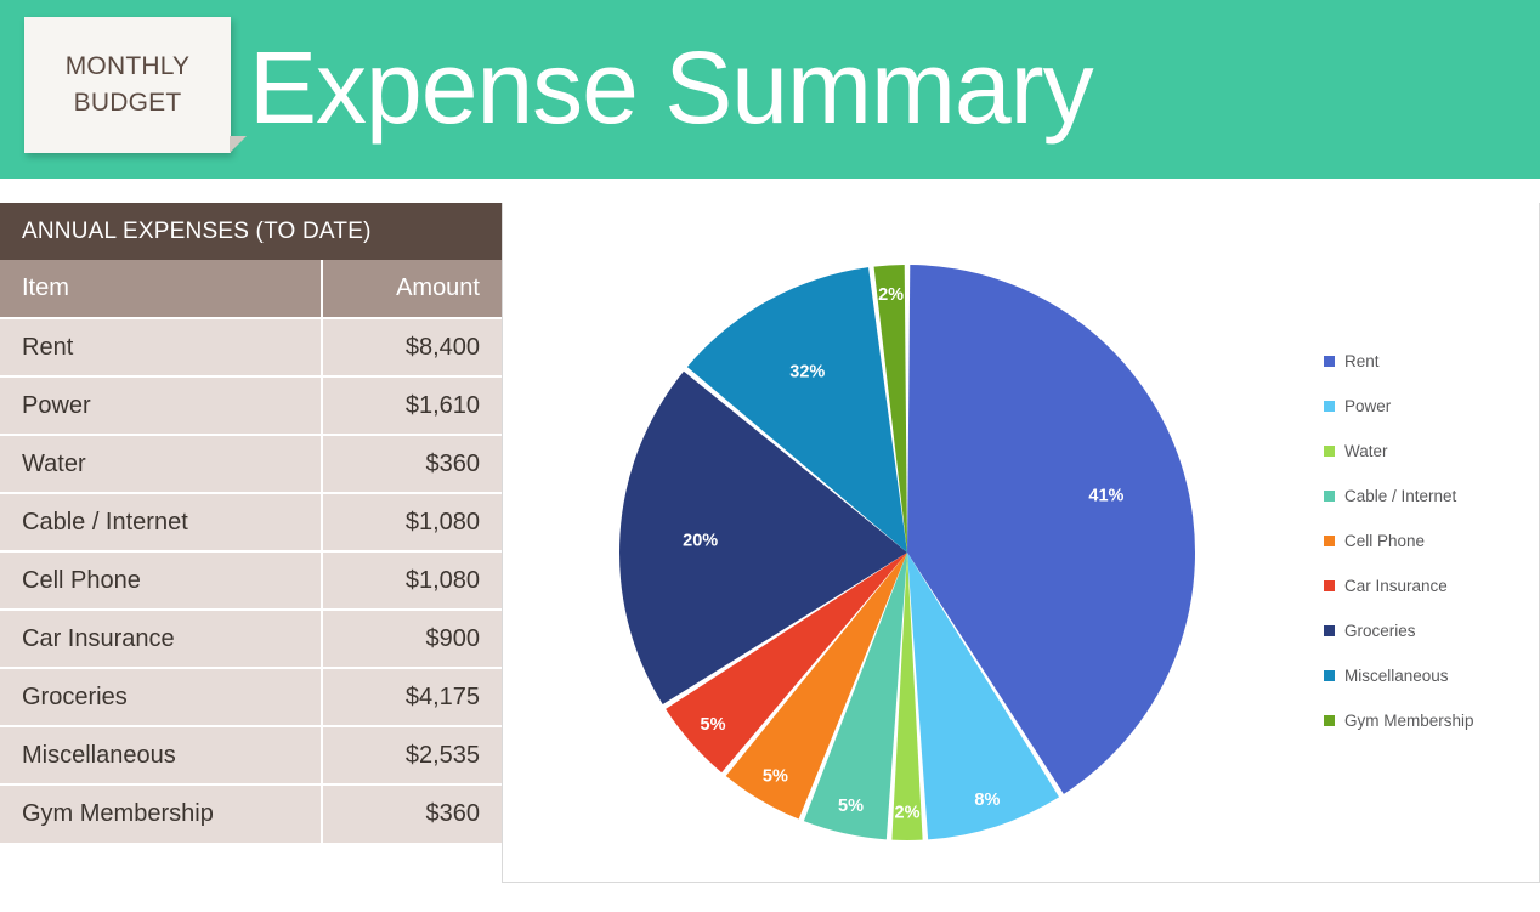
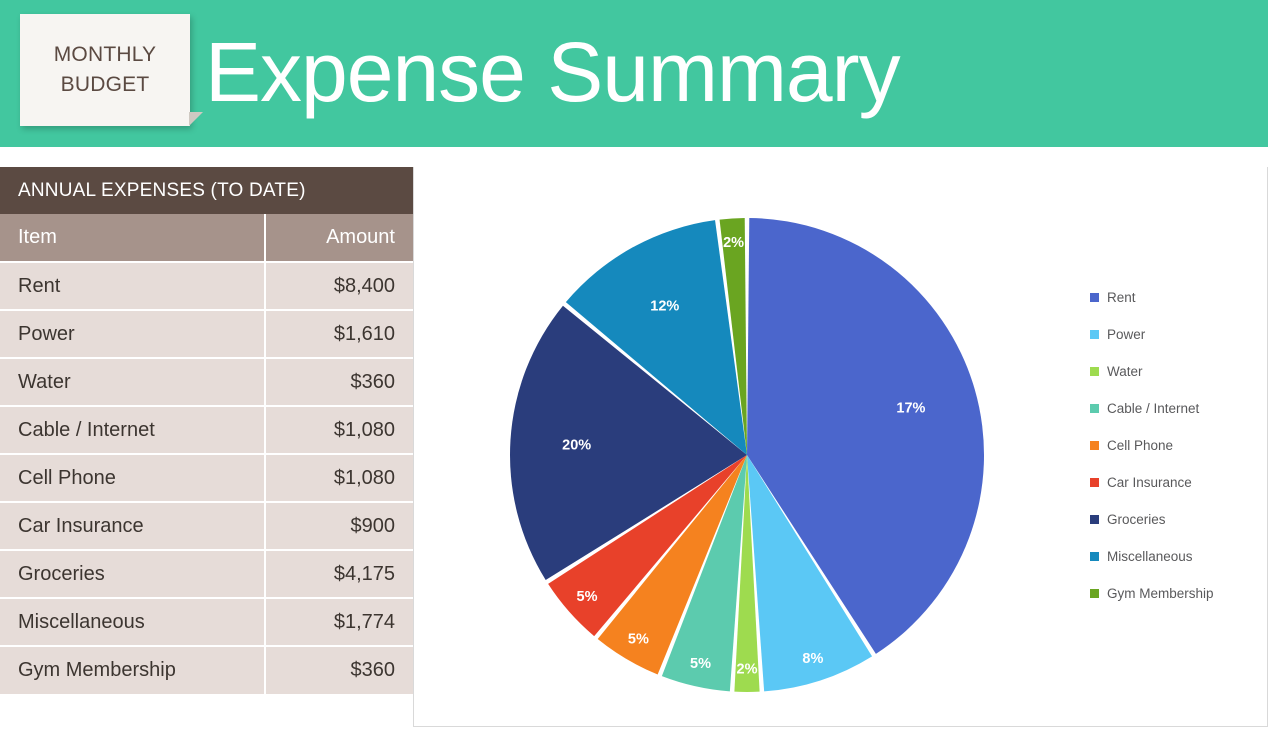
  MONTHLY
  BUDGET
  Expense Summary
  ANNUAL EXPENSES (TO DATE)
  Item	Amount
  Rent	$8,400
  Power	$1,610
  Water	$360
  Cable / Internet	$1,080
  Cell Phone	$1,080
  Car Insurance	$900
  Groceries	$4,175
- Miscellaneous	$2,535
+ Miscellaneous	$1,774
  Gym Membership	$360
- 41%
+ 17%
  8%
  2%
  5%
  5%
  5%
  20%
- 32%
+ 12%
  2%
  Rent
  Power
  Water
  Cable / Internet
  Cell Phone
  Car Insurance
  Groceries
  Miscellaneous
  Gym Membership
